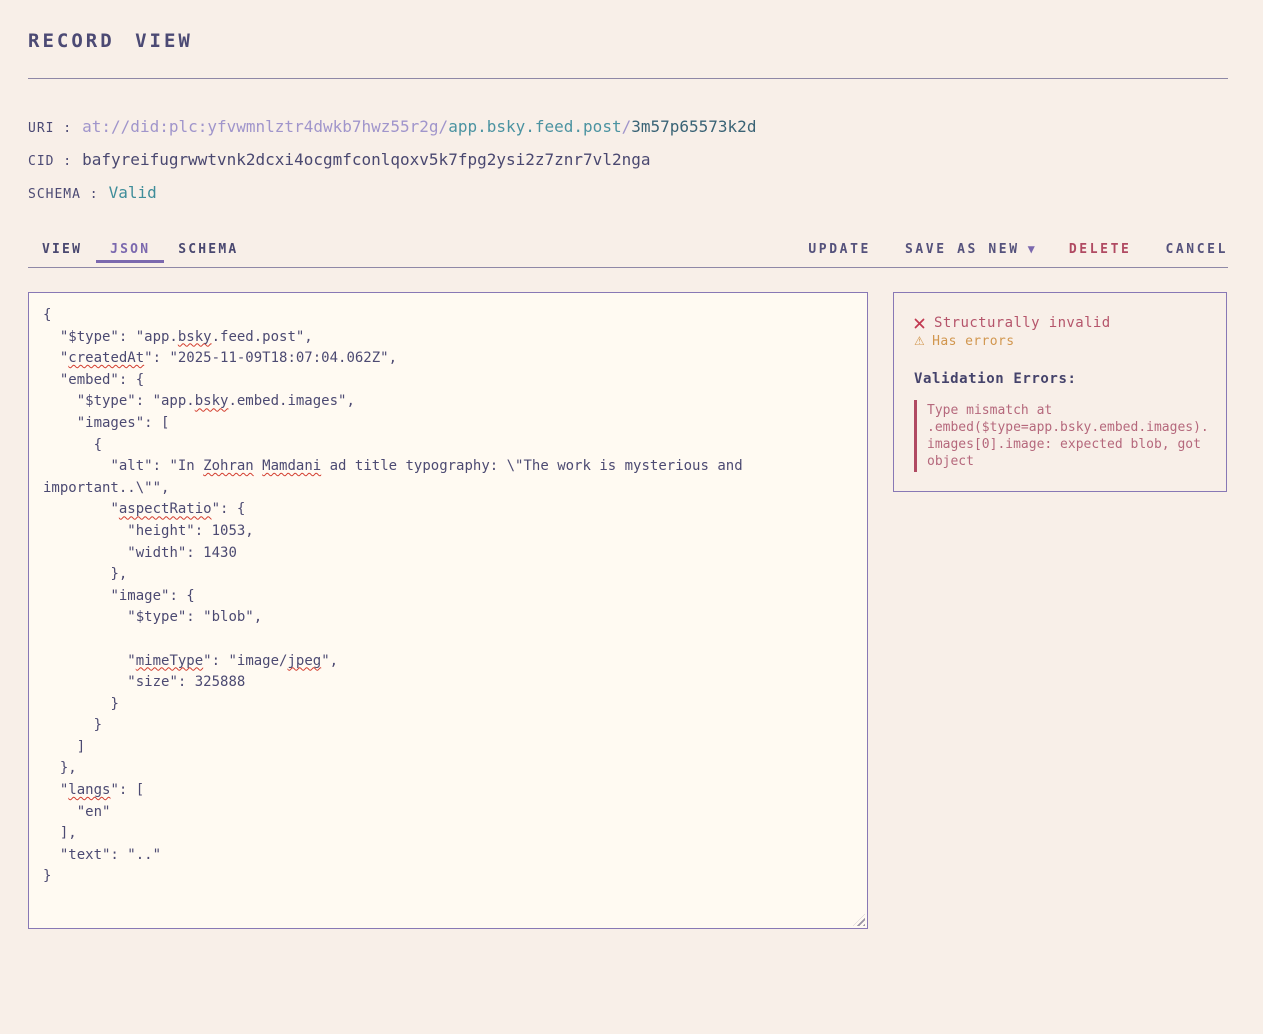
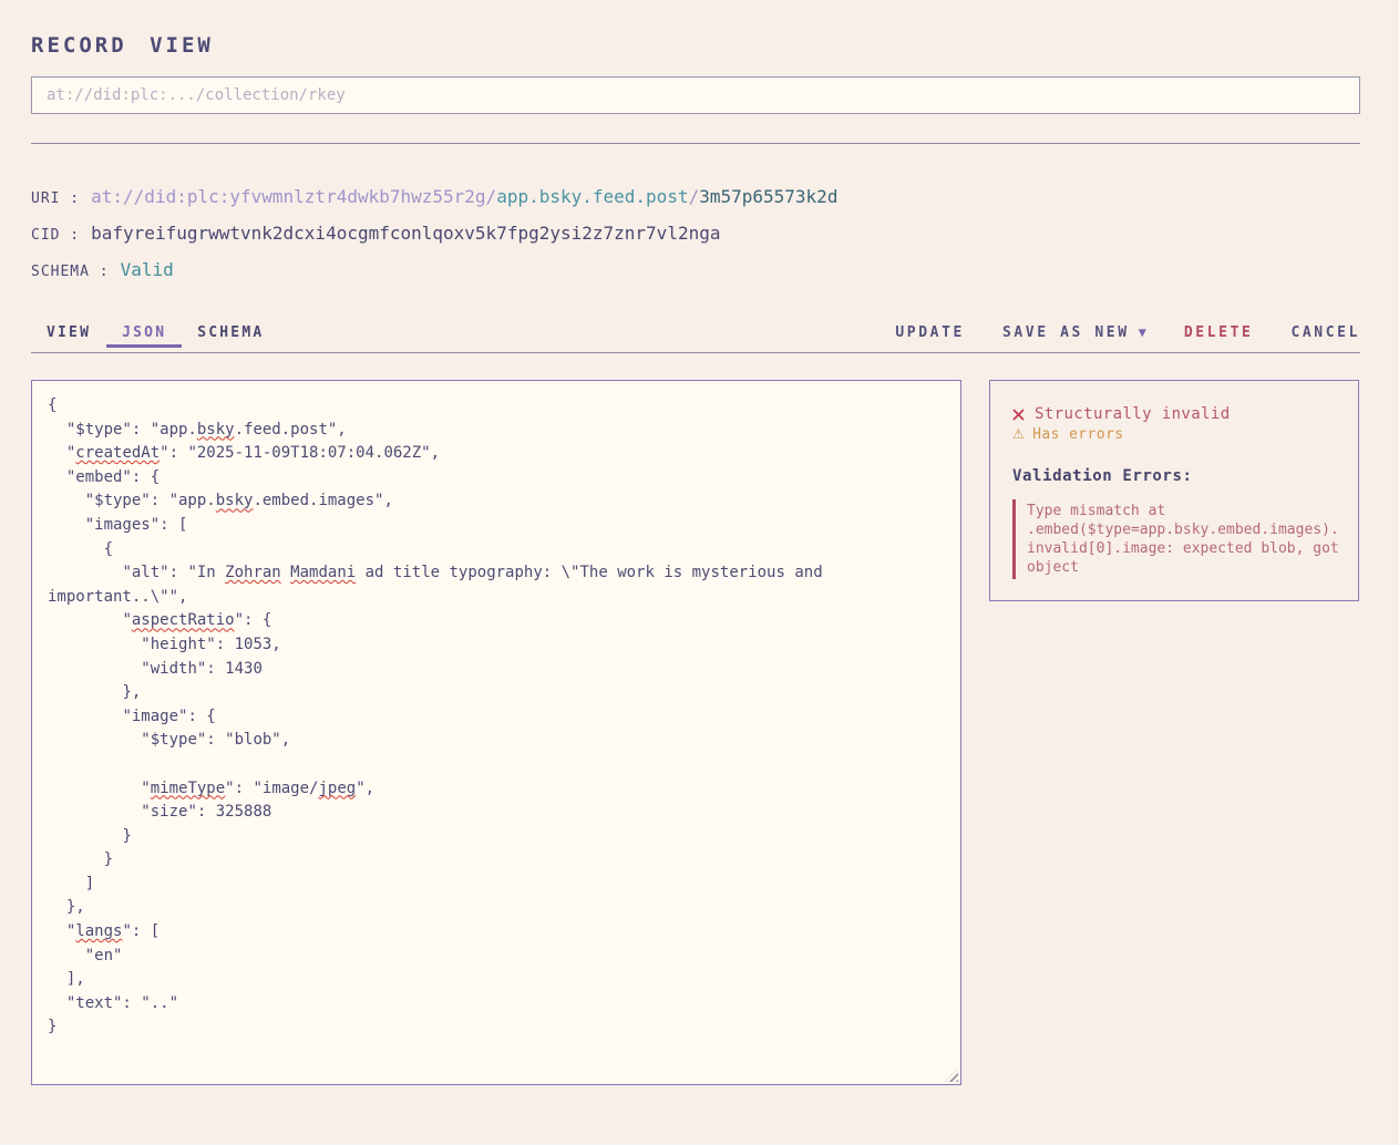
  RECORD VIEW
+ at://did:plc:.../collection/rkey
  URI : at://did:plc:yfvwmnlztr4dwkb7hwz55r2g/app.bsky.feed.post/3m57p65573k2d
  CID : bafyreifugrwwtvnk2dcxi4ocgmfconlqoxv5k7fpg2ysi2z7znr7vl2nga
  SCHEMA : Valid
  VIEW
  JSON
  SCHEMA
  UPDATE
  SAVE AS NEW ▼
  DELETE
  CANCEL
  {
  "$type": "app.bsky.feed.post",
  "createdAt": "2025-11-09T18:07:04.062Z",
  "embed": {
  "$type": "app.bsky.embed.images",
  "images": [
  {
  "alt": "In Zohran Mamdani ad title typography: \"The work is mysterious and important..\"",
  "aspectRatio": {
  "height": 1053,
  "width": 1430
  },
  "image": {
  "$type": "blob",
  "mimeType": "image/jpeg",
  "size": 325888
  }
  }
  ]
  },
  "langs": [
  "en"
  ],
  "text": ".."
  }
  Structurally invalid
  ⚠
  Has errors
  Validation Errors:
- Type mismatch at .embed($type=app.bsky.embed.images).images[0].image: expected blob, got object
+ Type mismatch at .embed($type=app.bsky.embed.images).invalid[0].image: expected blob, got object
